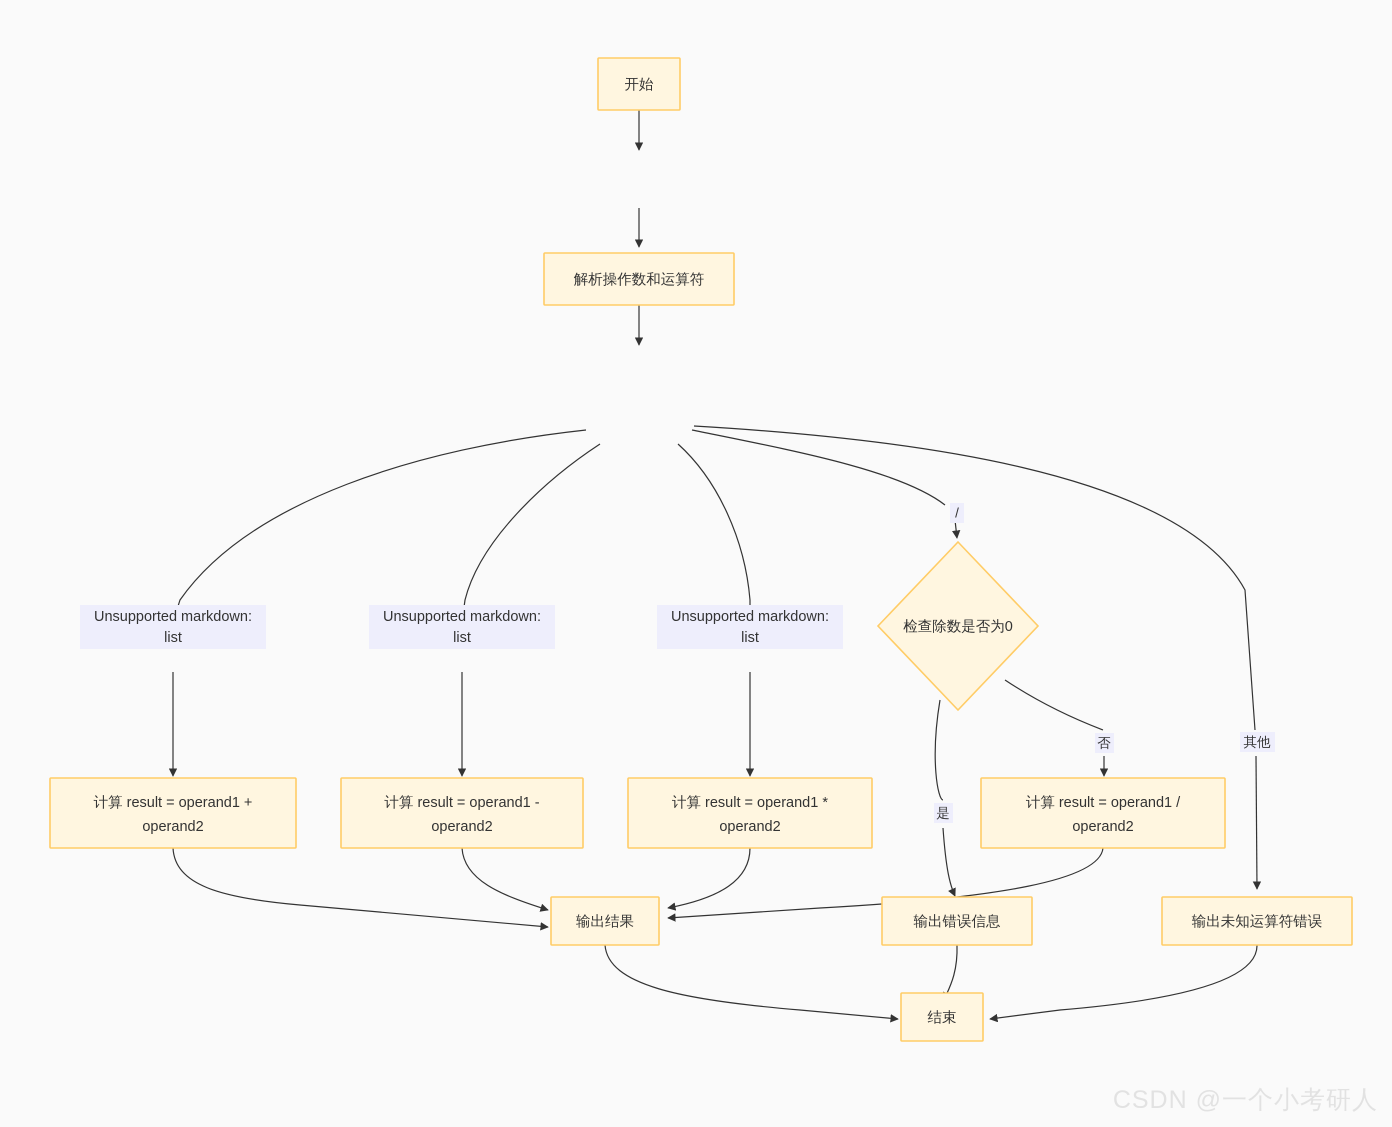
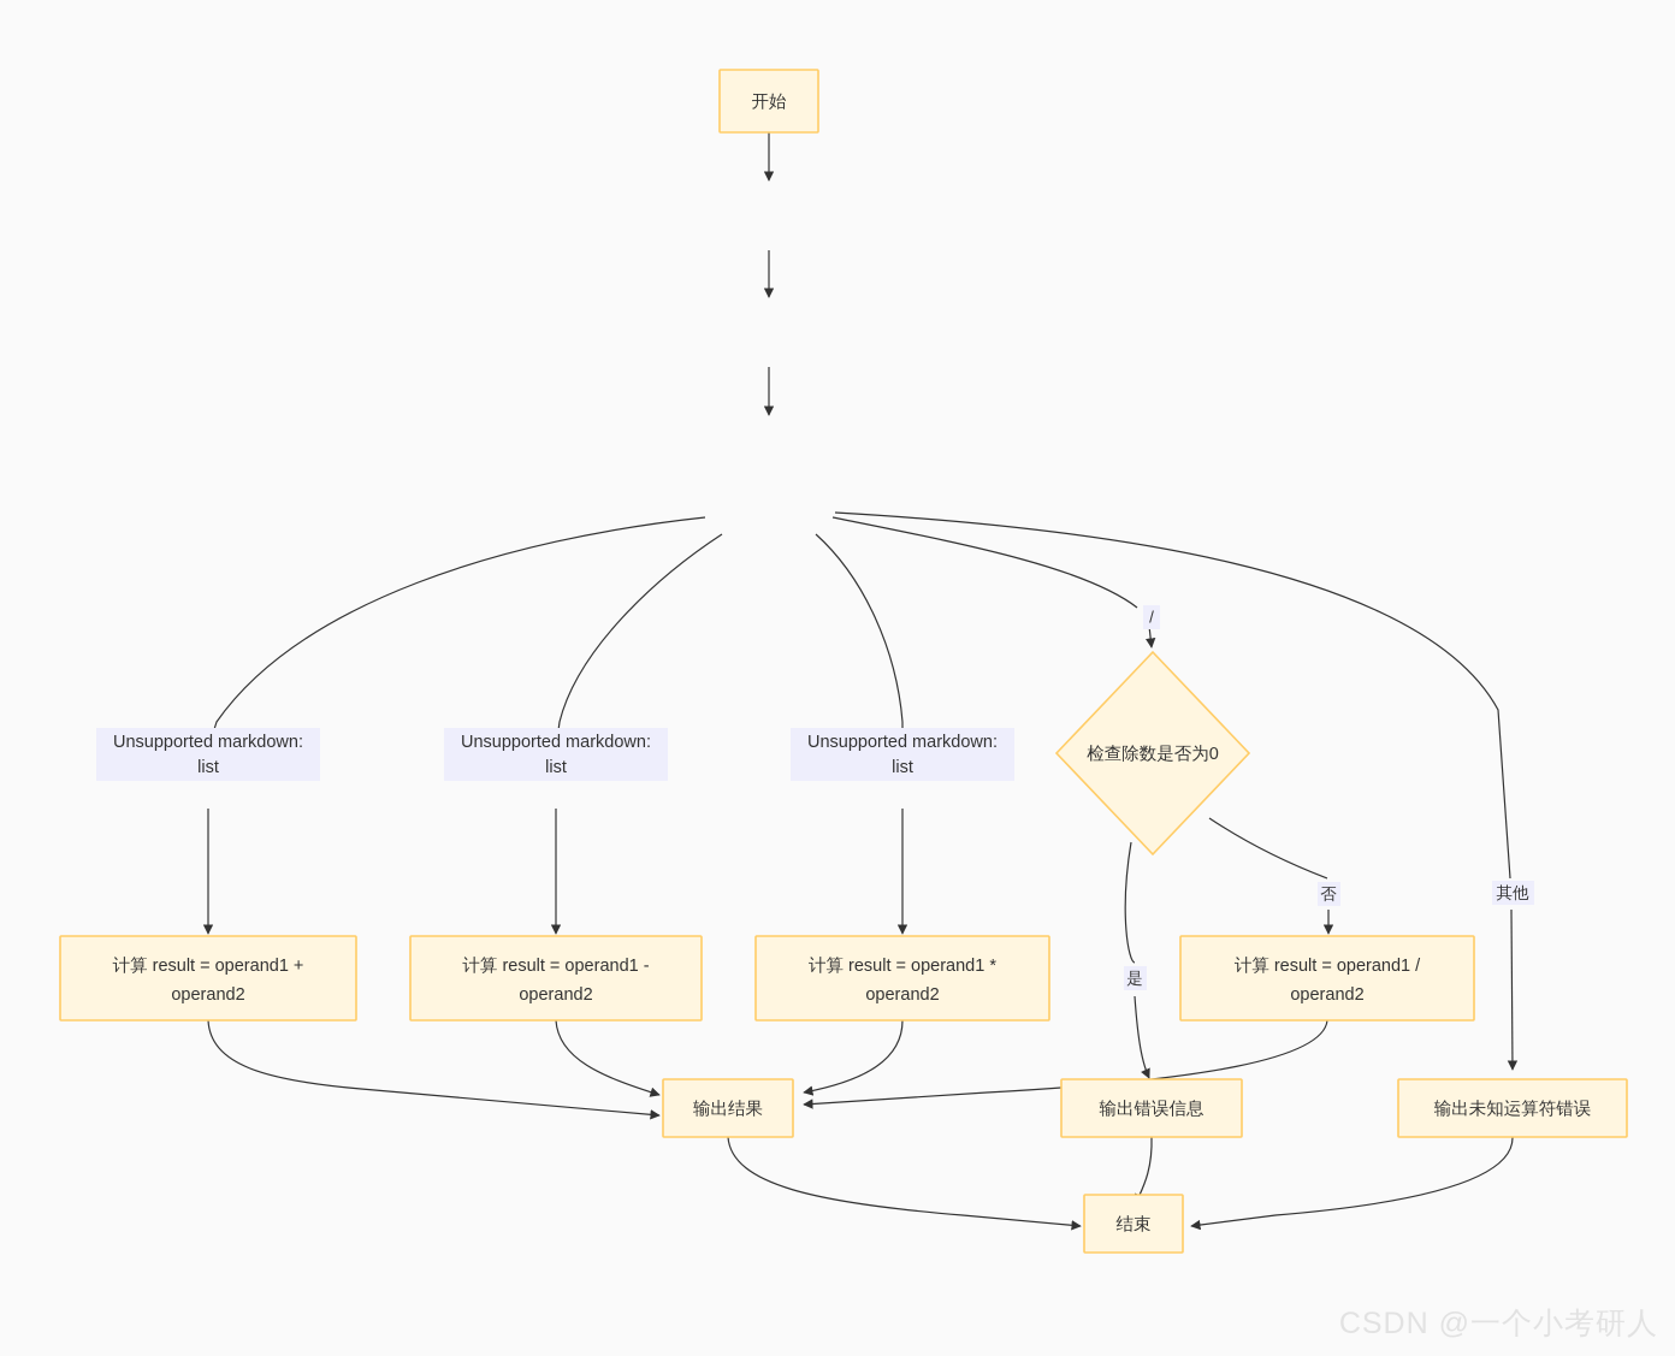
  Unsupported markdown:
  list
  Unsupported markdown:
  list
  Unsupported markdown:
  list
  /
  是
  否
  其他
  开始
- 解析操作数和运算符
  检查除数是否为0
  计算 result = operand1 +
  operand2
  计算 result = operand1 -
  operand2
  计算 result = operand1 *
  operand2
  计算 result = operand1 /
  operand2
  输出结果
  输出错误信息
  输出未知运算符错误
  结束
  CSDN @一个小考研人
